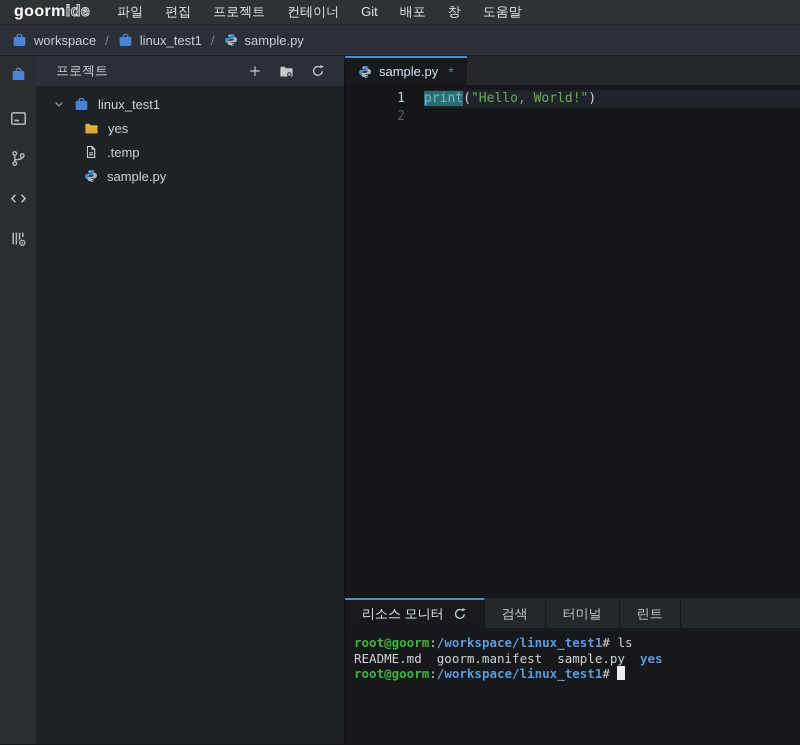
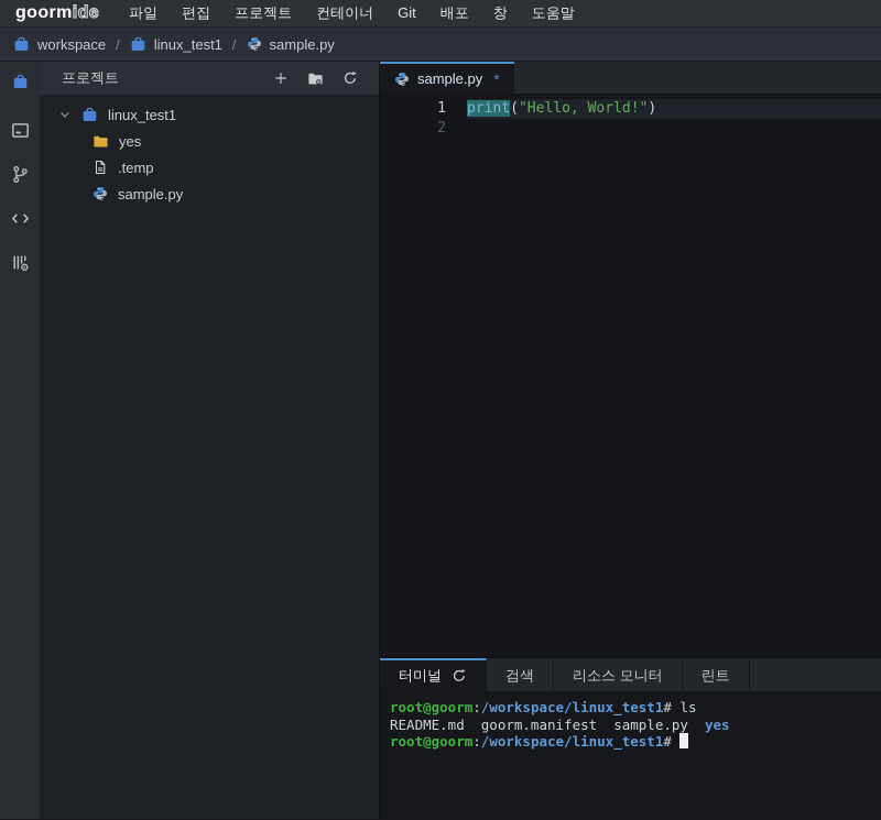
  goorm
  ide
  파일
  편집
  프로젝트
  컨테이너
  Git
  배포
  창
  도움말
  workspace
  /
  linux_test1
  /
  sample.py
  프로젝트
  linux_test1
  yes
  .temp
  sample.py
  sample.py
  *
  1
  print("Hello, World!")
  2
- 리소스 모니터
+ 터미널
  검색
- 터미널
+ 리소스 모니터
  린트
  root@goorm:/workspace/linux_test1# ls
  README.md goorm.manifest sample.py yes
  root@goorm:/workspace/linux_test1#
